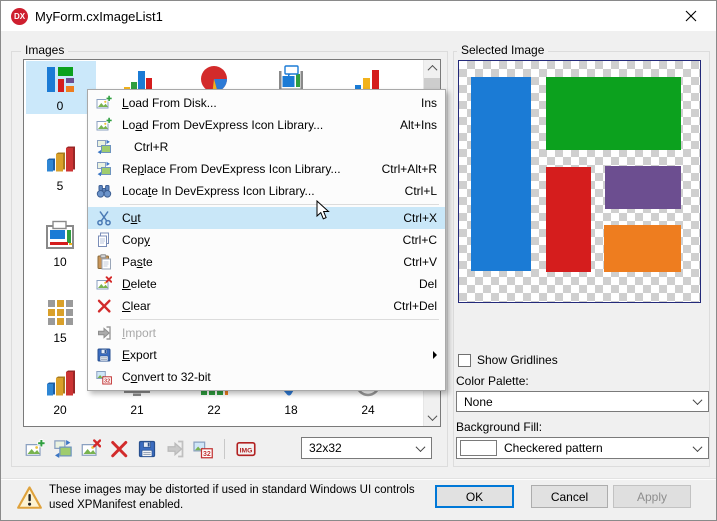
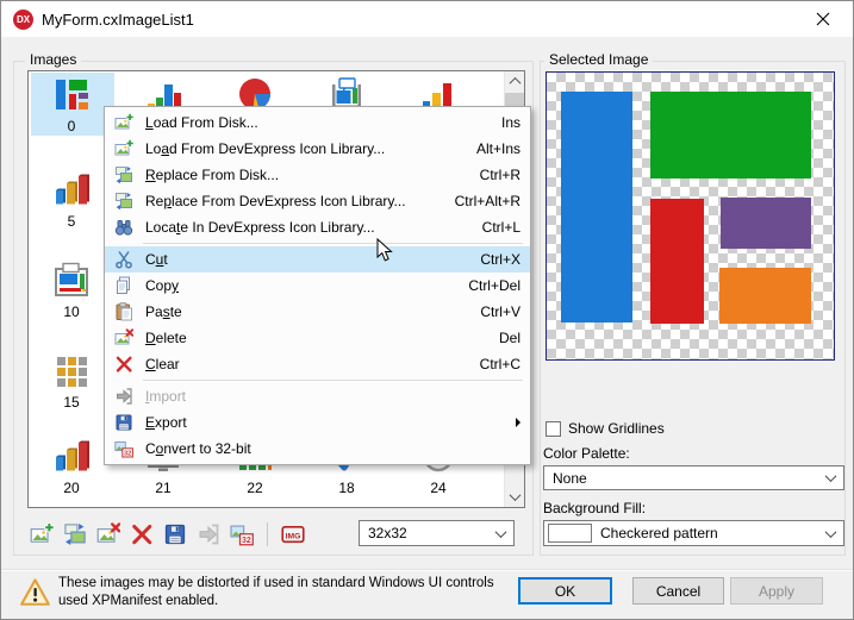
  DX
  MyForm.cxImageList1
  Images
  0
  5
  10
  15
  20
  21
  22
  18
  24
  32x32
  Selected Image
  Show Gridlines
  Color Palette:
  None
  Background Fill:
  Checkered pattern
  These images may be distorted if used in standard Windows UI controls used XPManifest enabled.
  OK
  Cancel
  Apply
  Load From Disk...
  Ins
  Load From DevExpress Icon Library...
  Alt+Ins
+ Replace From Disk...
  Ctrl+R
  Replace From DevExpress Icon Library...
  Ctrl+Alt+R
  Locate In DevExpress Icon Library...
  Ctrl+L
  Cut
  Ctrl+X
  Copy
- Ctrl+C
+ Ctrl+Del
  Paste
  Ctrl+V
  Delete
  Del
  Clear
- Ctrl+Del
+ Ctrl+C
  Import
  Export
  Convert to 32-bit
